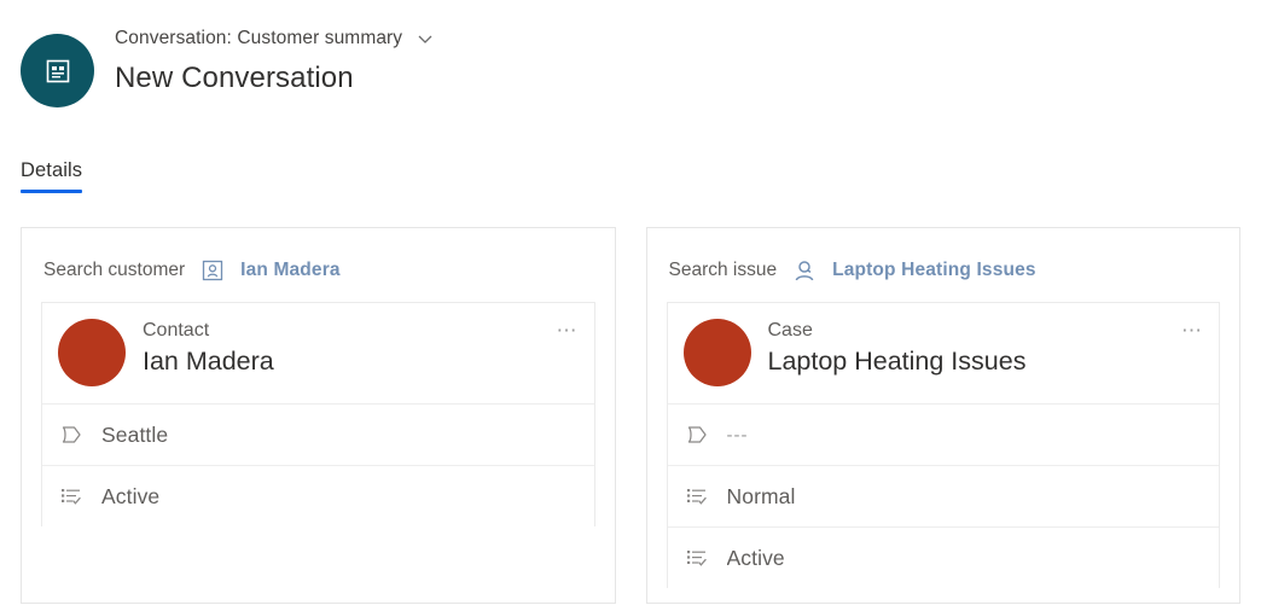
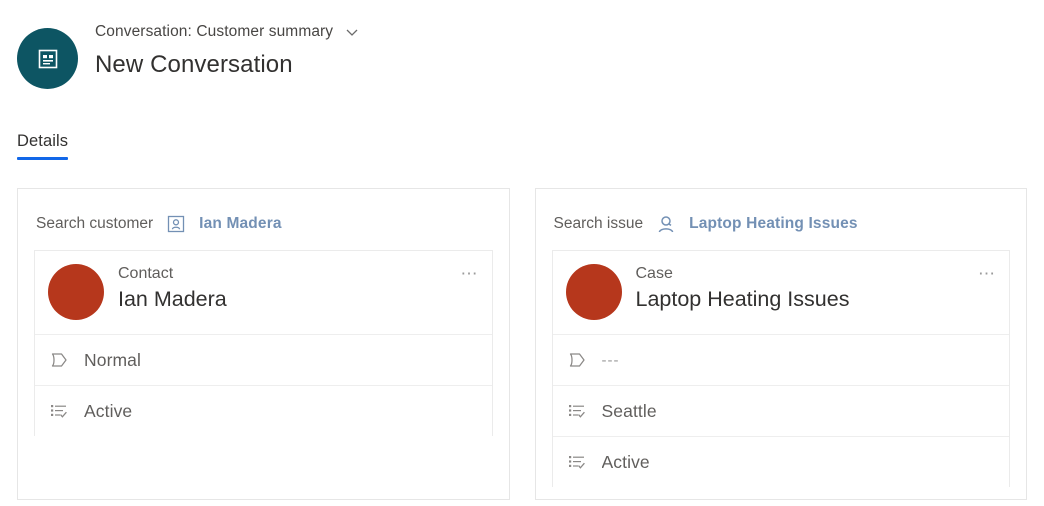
  Conversation: Customer summary
  New Conversation
  Details
  Search customer
  Ian Madera
  Contact
  Ian Madera
  ⋯
- Seattle
+ Normal
  Active
  Search issue
  Laptop Heating Issues
  Case
  Laptop Heating Issues
  ⋯
  ---
- Normal
+ Seattle
  Active
